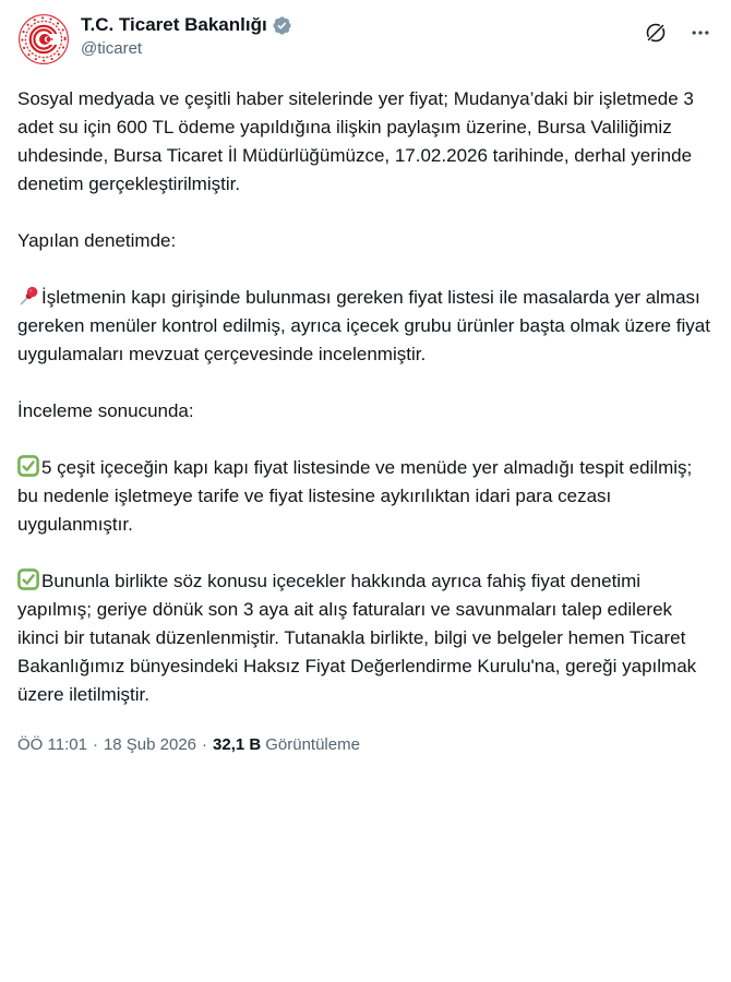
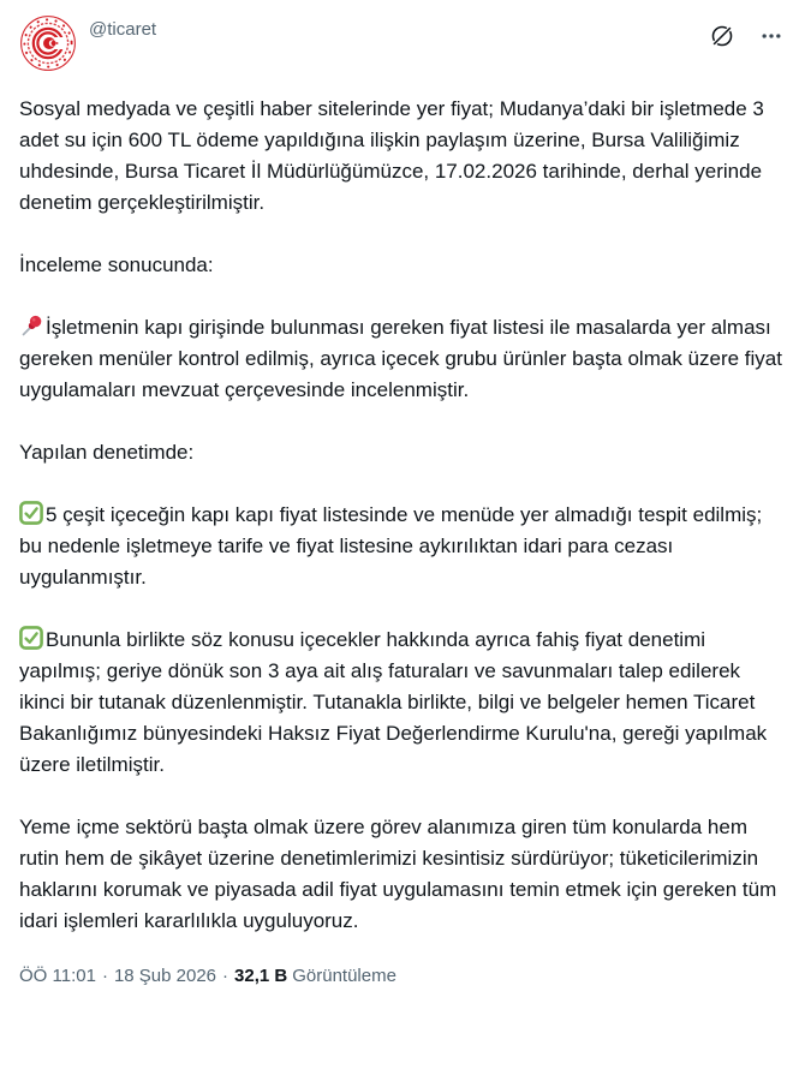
- T.C. Ticaret Bakanlığı
  @ticaret
  Sosyal medyada ve çeşitli haber sitelerinde yer fiyat; Mudanya’daki bir işletmede 3 adet su için 600 TL ödeme yapıldığına ilişkin paylaşım üzerine, Bursa Valiliğimiz uhdesinde, Bursa Ticaret İl Müdürlüğümüzce, 17.02.2026 tarihinde, derhal yerinde denetim gerçekleştirilmiştir.
- Yapılan denetimde:
+ İnceleme sonucunda:
  İşletmenin kapı girişinde bulunması gereken fiyat listesi ile masalarda yer alması gereken menüler kontrol edilmiş, ayrıca içecek grubu ürünler başta olmak üzere fiyat uygulamaları mevzuat çerçevesinde incelenmiştir.
- İnceleme sonucunda:
+ Yapılan denetimde:
  5 çeşit içeceğin kapı kapı fiyat listesinde ve menüde yer almadığı tespit edilmiş; bu nedenle işletmeye tarife ve fiyat listesine aykırılıktan idari para cezası uygulanmıştır.
  Bununla birlikte söz konusu içecekler hakkında ayrıca fahiş fiyat denetimi yapılmış; geriye dönük son 3 aya ait alış faturaları ve savunmaları talep edilerek ikinci bir tutanak düzenlenmiştir. Tutanakla birlikte, bilgi ve belgeler hemen Ticaret Bakanlığımız bünyesindeki Haksız Fiyat Değerlendirme Kurulu'na, gereği yapılmak üzere iletilmiştir.
+ Yeme içme sektörü başta olmak üzere görev alanımıza giren tüm konularda hem rutin hem de şikâyet üzerine denetimlerimizi kesintisiz sürdürüyor; tüketicilerimizin haklarını korumak ve piyasada adil fiyat uygulamasını temin etmek için gereken tüm idari işlemleri kararlılıkla uyguluyoruz.
  ÖÖ 11:01
  ·
  18 Şub 2026
  ·
  32,1 B
  Görüntüleme
